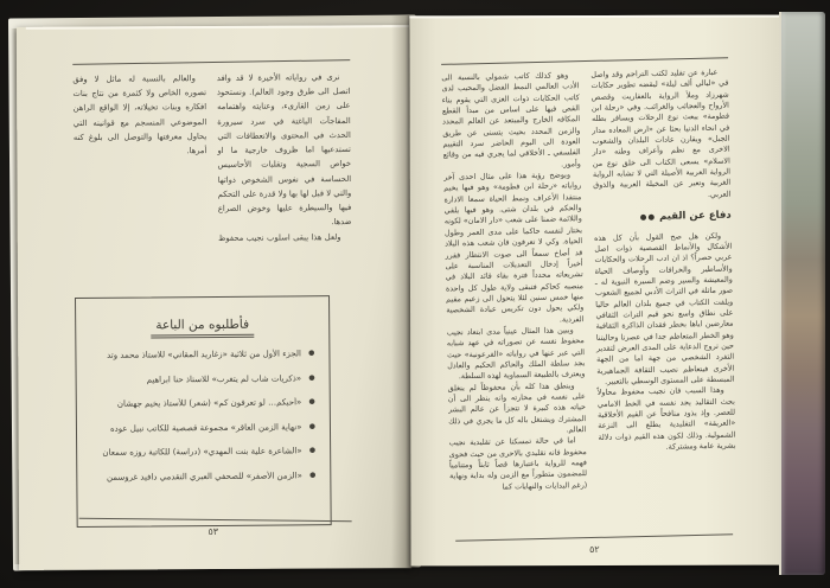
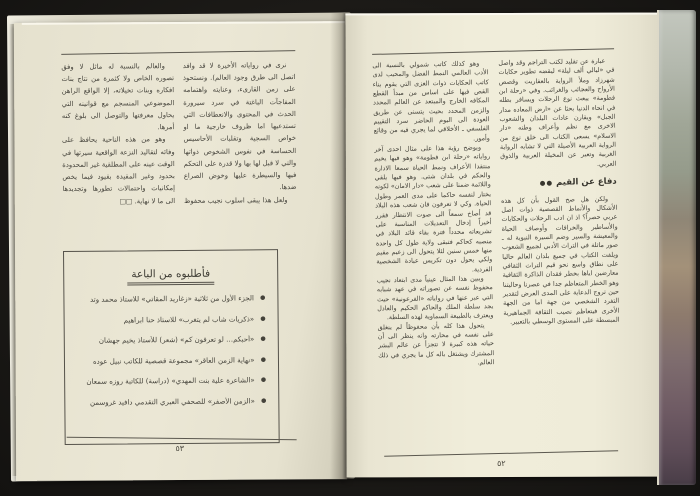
  ى في رواياته الأخة لا قد وافد اتصل الى طرق وجود العالم). ونستحوذ على زمن القارىء، وعنايته واهتمامه المفاجآت الباغتة في سرد سيرورة الحدث في المحتوى والانعطافات التيدعيها اما ظرو خارجية ما او خواص السجية وتقلبات الأحاسيس الحساسة في نفوس الشخوص ذواتها والتي لا قبل لها بها ولا قدرة على التحكم فيها والسيطرة عليها وخوض الصراع ضدها.
  والعالم بالنسبة ماثل لا وفق تصوره الخاص ولا كثمرة من نتاج بنات افكاره وبنات تخيلاته، إلا الواقع الراهن الموضوعي المنسجم مع قوانينه التي يحاول معرفتها والتوصل الى بلوغ كنه أمرها.
+ وهو من هذه الناحية يحافظ على وفائه لتقاليد النزعة الواقعية سيرتها في الوقت عينه على المطلقية غير المحدودة بحدود وغير المقيدة بقيود فيما يخص إمكانيات واحتمالات تطورها وتجديدها الى ما لا نهاية. □□
  فأطلبوه من الباعة
  الجزء الأول من ثلاثية «زغاريد المقاتي» للاستاذ محمد وتد
  «ذكريات شاب لم يتغرب» للاستاذ حنا ابراهيم
  «أحبكم… لو تعرفون كم» (شعر) للأستاذ يخيم جهشان
  «نهاية الزمن العاقر» مجموعة قصصية للكاتب نبيل عوده
  «الشاعرة علية بنت المهدي» (دراسة) للكاتبة روزه سمعان
  «الزمن الأصفر» للصحفي العبري التقدمي دافيد غروسمن
  ٥٣
  عبارة عن تقليد لكتب التراجم وقد واصل في «ليالي ألف ليلة» ليقضه تطوير حكايات شهرزاد وملأ الرواية بالعفاريت وقصص الأرواح والعجائب والغرائب. وفي «رحلة ابن فطومة» يبعث نوع الرحلات ويسافر بطله في انحاء الدنيا بحثا عن «ارض المعاده مدار الجبل» ويقارن عادات البلدان والشعوب الاخرى مع نظمأعراف وطنه «ار الاسلام» يسعى الكتاب الى خلق نوع من الرواية العربية الأصيلة التي لا تشابه الرواية الغربية وتعبر عن المخيلة العربية والذوق العربي.
  دفاع عن القيم
  ●●
  ولكن هل صح القول بأن كل هذه الأشكال والأنماط القصصية ذوات اصل عربي حصراً؟ اذ ان ادب الرحلات والحكايات والأساطير والخرافات وأوصاف الحياة والمعيشة والسير وضم السيرة النبوية له ـ صور ماثلة في التراث الأدبي لجميع الشعوب ويلفت الكتاب في جميع بلدان العالم حيا على نطاق واسع نحو قيم التراث الثقافي معارضين اياها بخطر فقدان الذاكرة الثقافية وهو الخطر المتعاظم جدا في عصرنا وحاليتنا حين تروج الدعاية على المدى العرض لتقدير التفرد الشخصي من جهة اما من الجهة الأخرى فيتعاظم نصيب الثقافة الجماهيرية المبسطة على المستوى الوسطي بالتعبير.
- وهذا السبب فان نجيب محفوظ محاولاً بحث التقاليد يجد نفسه في الخط الامامي للعصر. وإذ يذود منافحاً عن القيم الأخلاقية «العريقة» التقليدية يطلع الى النزعة الشمولية. وذلك لكون هذه القيم ذوات دلالة بشرية عامة ومشتركة.
  وهو كذلك كب شمولي بالنسبة الى الأدب العالمي النمط الفضل والمحبب لدى كاتب الحكايات ذوات الغزى التي يقوم بناء القص فيها على اساس من مبدأ القطع المكافه الخارج والمبتعد عن العالم المحدد والزمن المحدد بحيث يتسنى عن طريق العودة الى اليوم الحاضر سرد التقييم الفسفي ـأخلاقي لما يجرييه من وائع وأمور.
  ويوضح رؤية هذا على مثال احدى آخر رواياته «رحلة ابن فطومة» وهو فيها يخيم منتقدا الأعراف ونمط الحياة سمعا الادارة والحكم في بلدان شتى. وهو فيها يلقي واللائمة ضمنا على شعب «دار الامان» لكونه يختار لنفسه حاكما على مدى العمر وطول الحياة. وكي لا تعرفون فان شعب هذه البلاد قد أصاخ سمعاً الى صوت الانتظار فقرر أخيراً إدخال التعديلات المناسبة على تشريعاته محدداً فترة بقاء قائد البلاد في منصبه كحاكم فتبقى ولاية طول كل واحدة منها خمس سنين لئلا يتحول الى زعيم مقيم ولكي يحول دون تكريس عبادة الشخصية الفردية.
  ويبين هذا المثال عينياً مدى ابتعاد نجيب محفوظ نفسه عن تصوراته في عهد شبابه التي عبر عنها في رواياته «الفرعونية» حيث يجد سلطة الملك والحاكم الحكيم والعادل ويعترف بالطبيعة السماوية لهذه السلطة.
- وينطق هذا كله بأن محفوظاً لم ينغلق على نفسه في محارته وانه ينظر الى أن حياته هذه كبيرة لا تتجزأ عن عالم البشر المشترك ويشتغل باله كل ما يجري في ذلك العالم.
+ يتحول هذا كله بأن محفوظاً لم ينغلق على نفسه في محارته وانه ينظر الى أن حياته هذه كبيرة لا تتجزأ عن عالم البشر المشترك ويشتغل باله كل ما يجري في ذلك العالم.
- اما في حالة تمسكنا عن تقليدية نجيب محفوظ فانه تقليدي بالاحرى من حيث فحوى فهمه للرواية باعتبارها قصاً ثابتاً ومتنامياً للمضمون متطوراً مع الزمن وله بداية ونهاية (رغم البدايات والنهايات كما
  ٥٢
